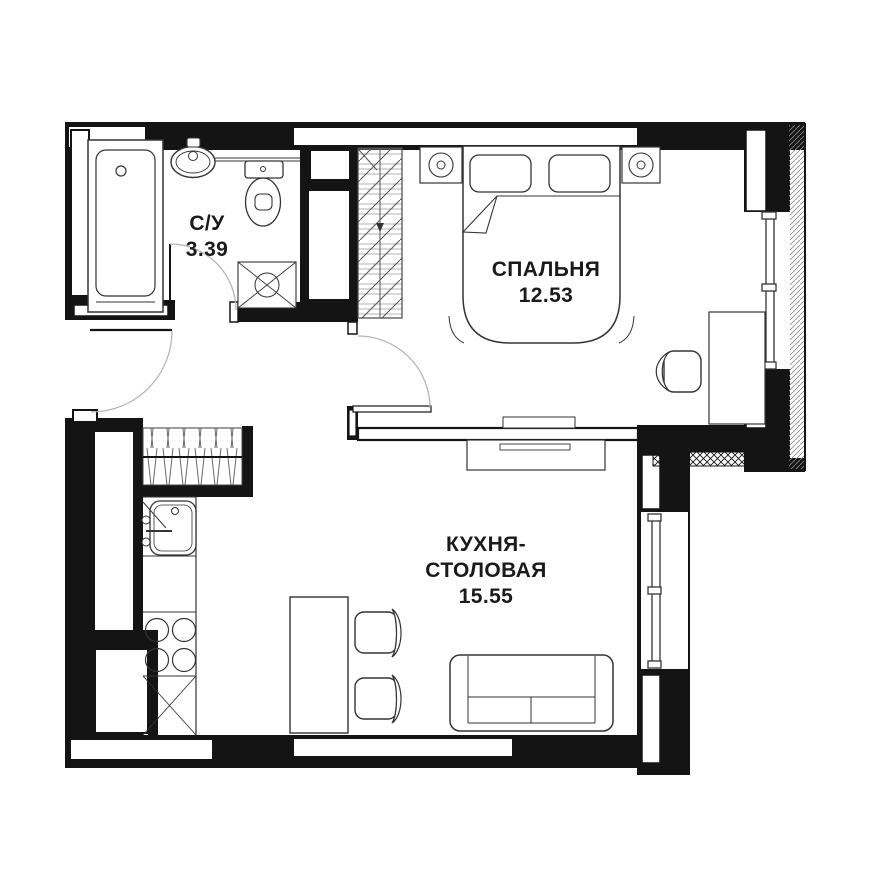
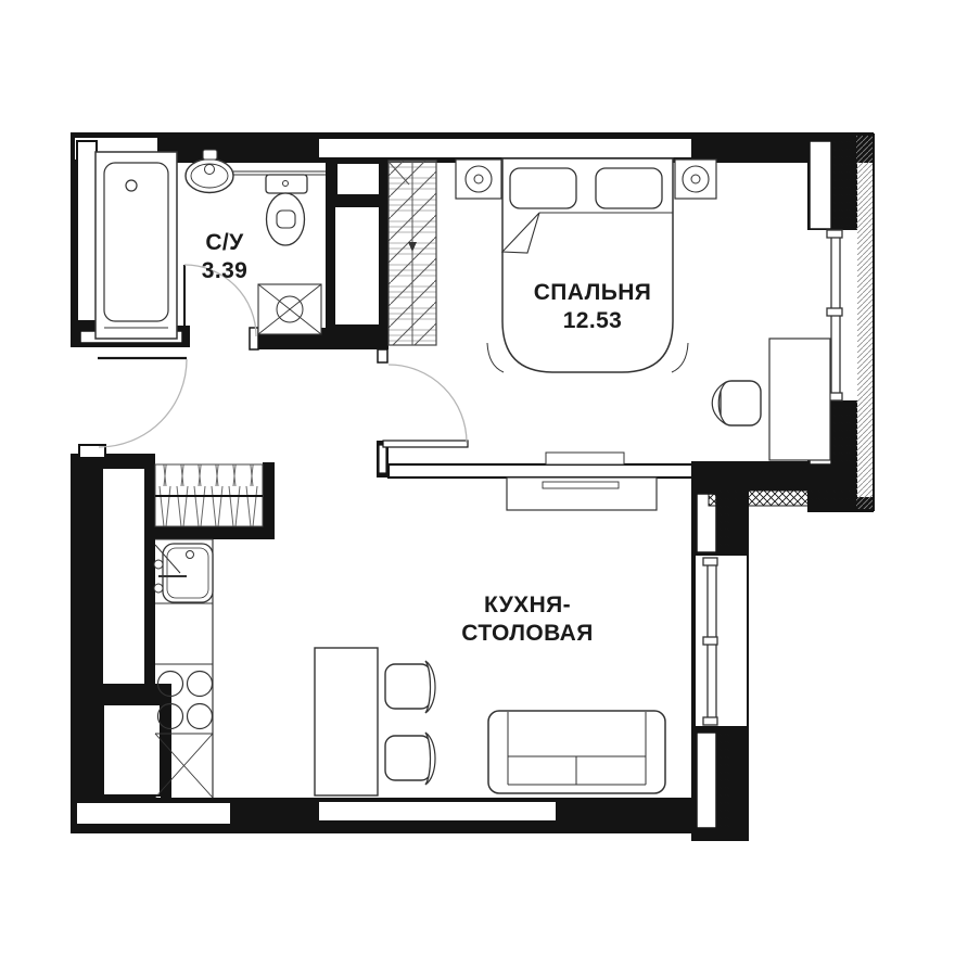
  С/У
  3.39
  СПАЛЬНЯ
  12.53
  КУХНЯ-
  СТОЛОВАЯ
- 15.55
